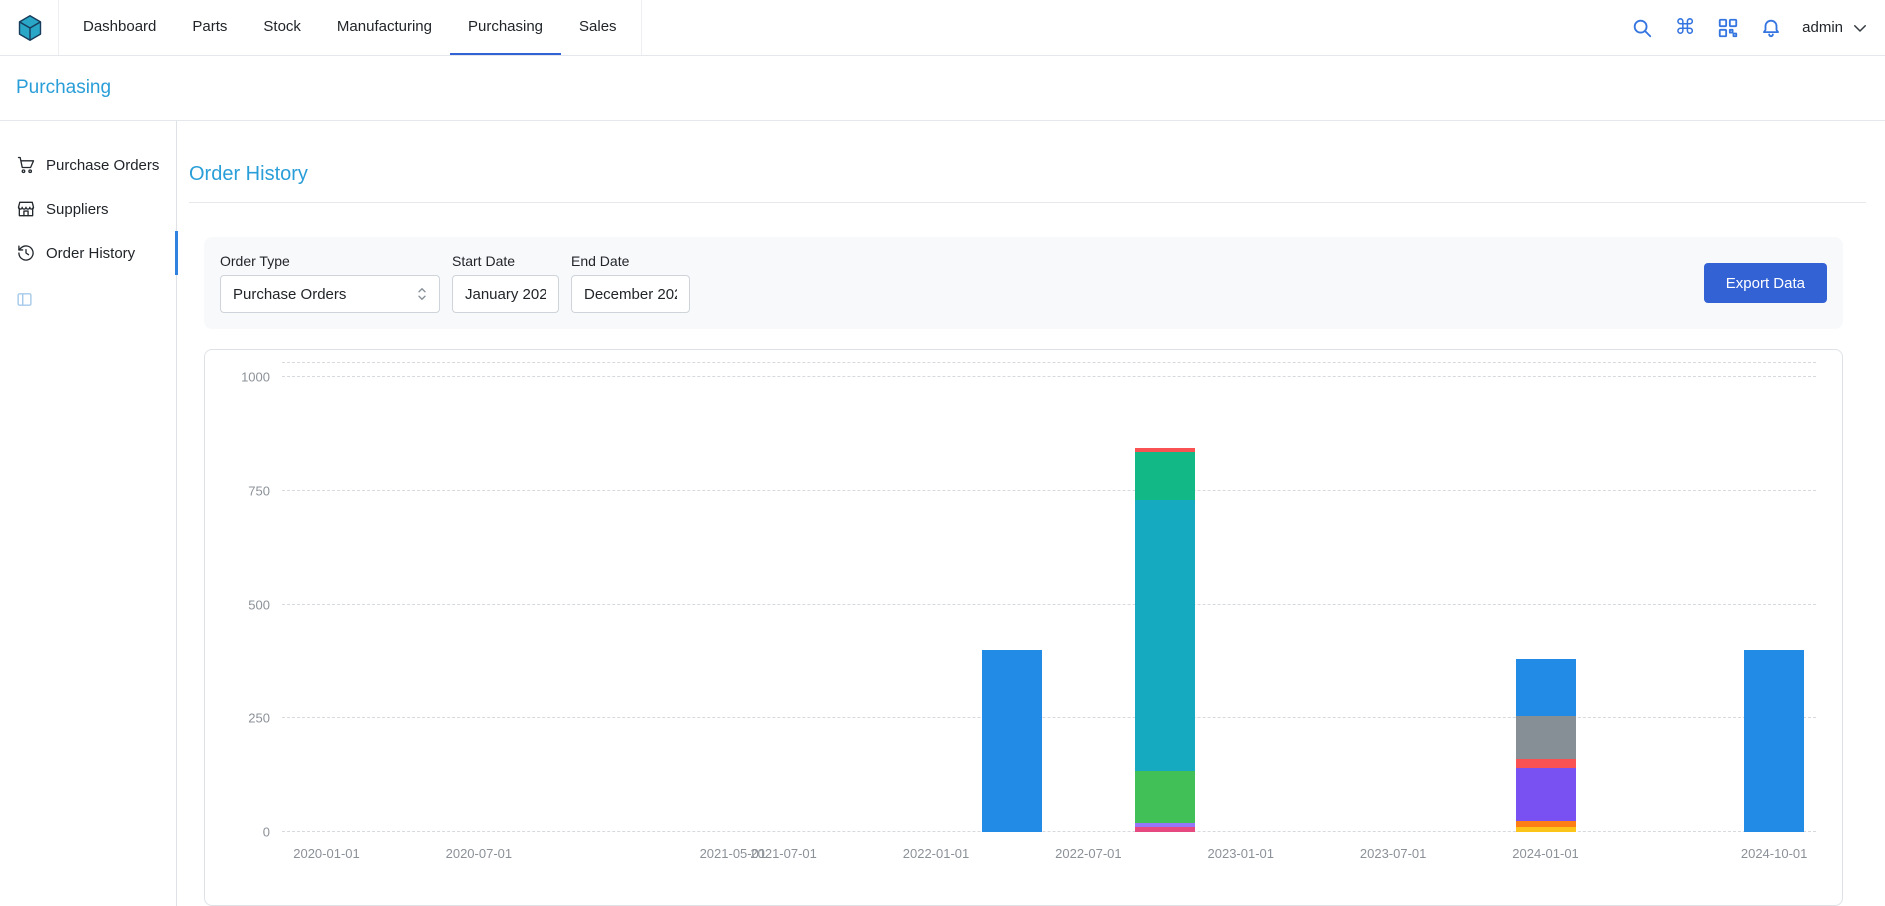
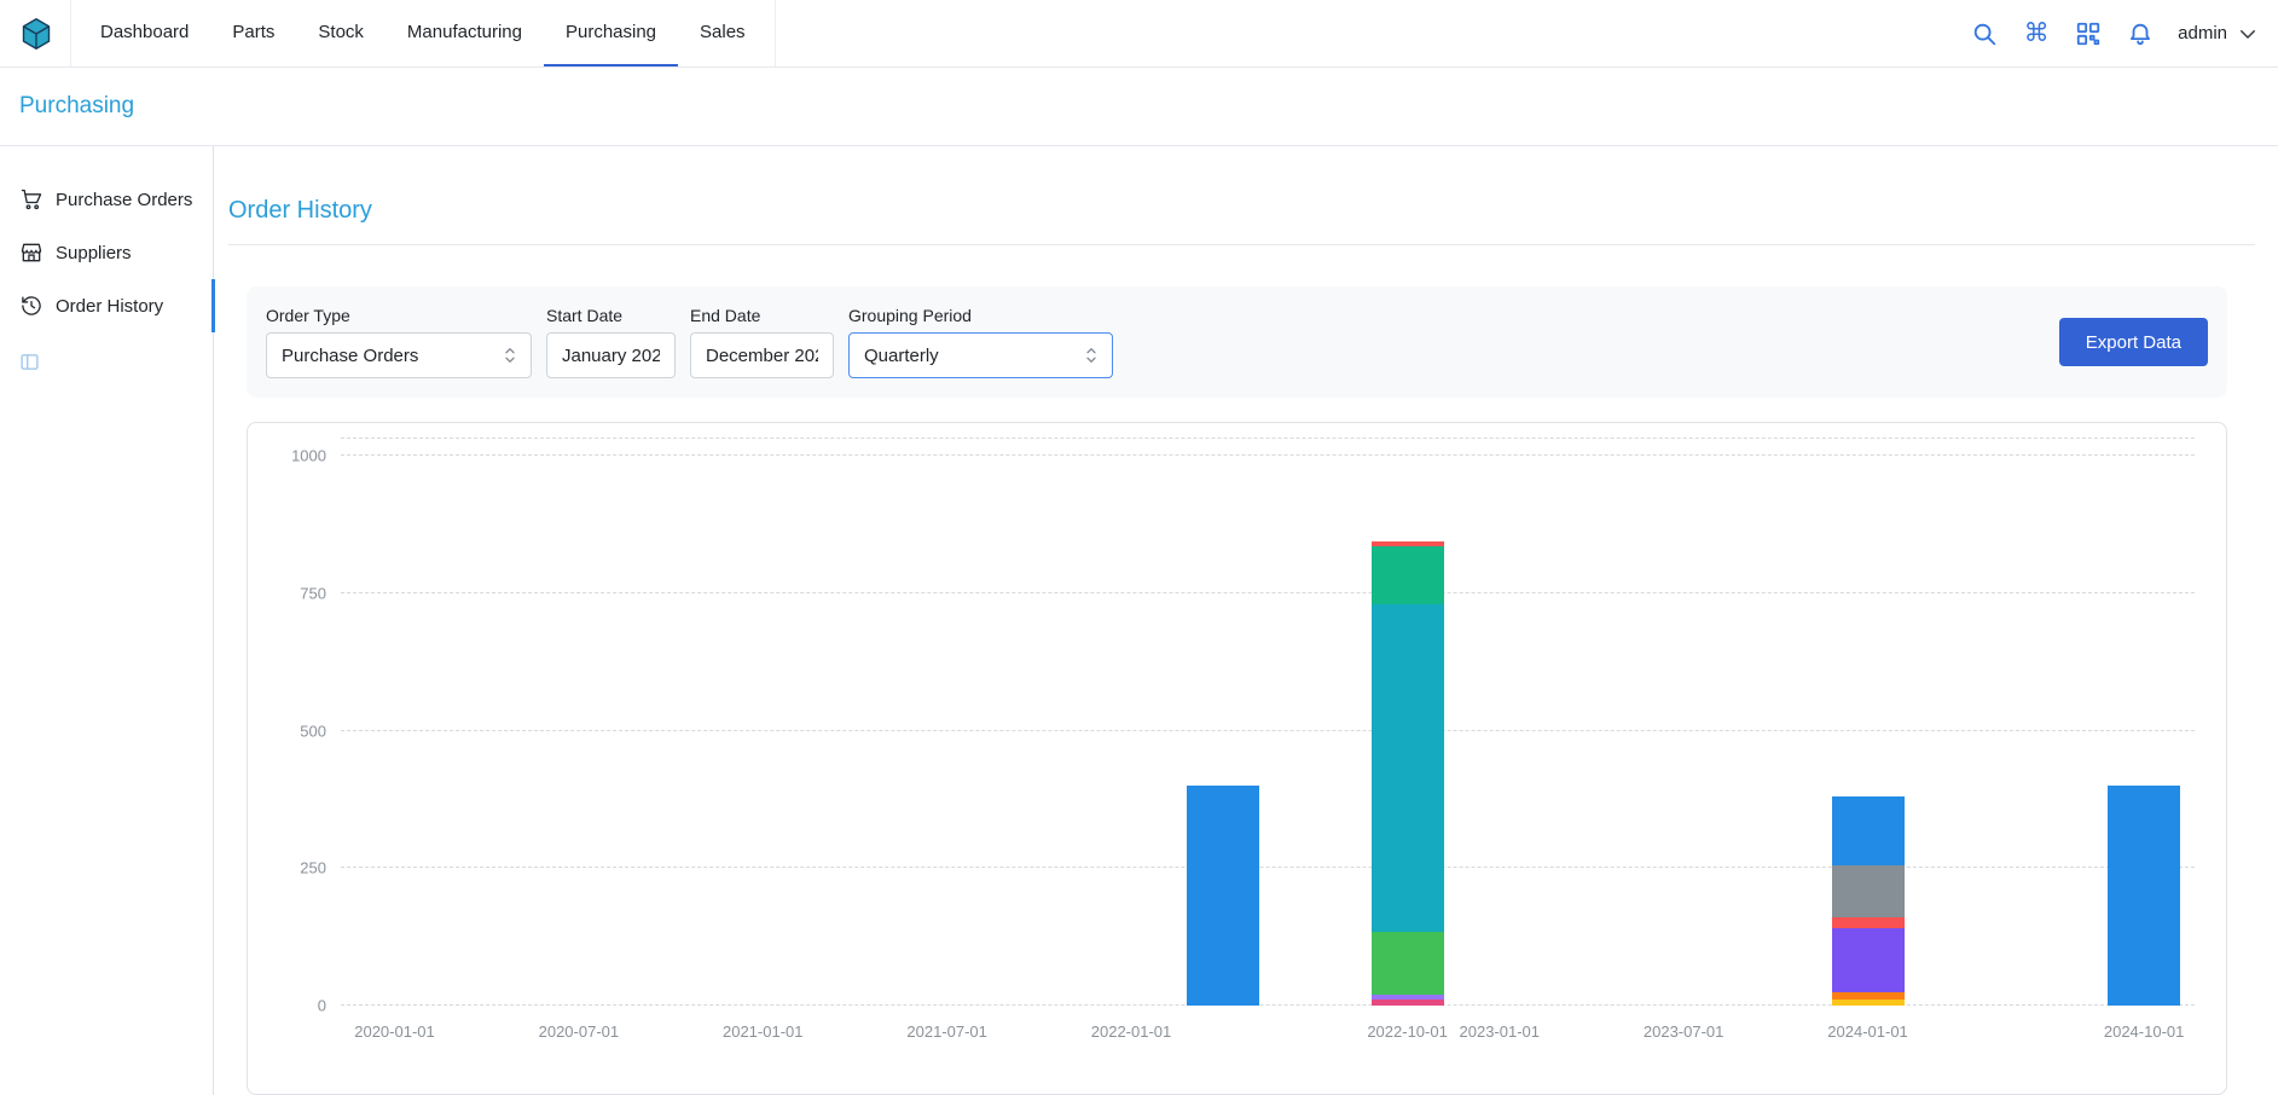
  Dashboard
  Parts
  Stock
  Manufacturing
  Purchasing
  Sales
  ⌘
  admin
  Purchasing
  Purchase Orders
  Suppliers
  Order History
  Order History
  Order Type
  Purchase Orders
  Start Date
  January 202
  End Date
  December 20
+ Grouping Period
+ Quarterly
  Export Data
  0
  250
  500
  750
  1000
  2020-01-01
  2020-07-01
- 2021-05-01
+ 2021-01-01
  2021-07-01
  2022-01-01
- 2022-07-01
+ 2022-10-01
  2023-01-01
  2023-07-01
  2024-01-01
  2024-10-01
